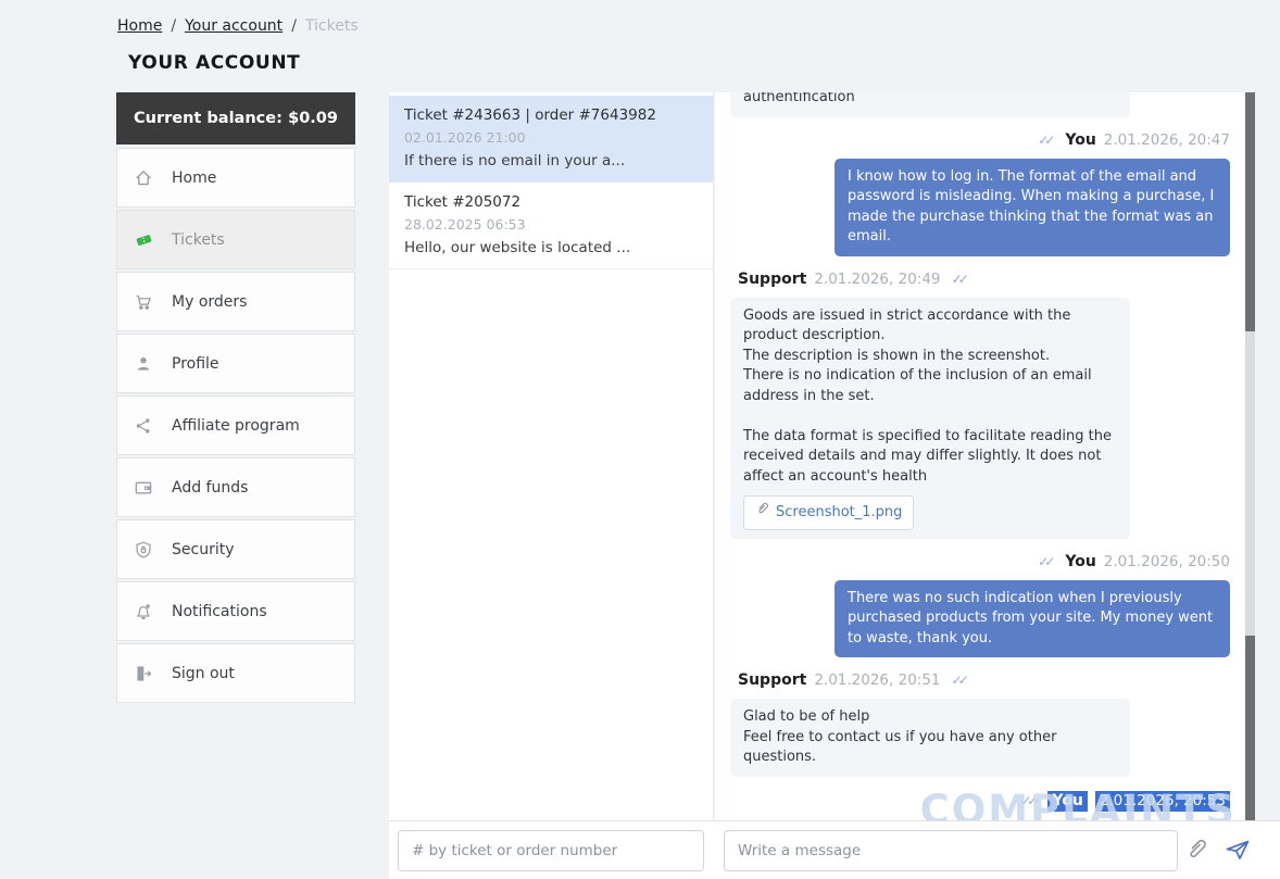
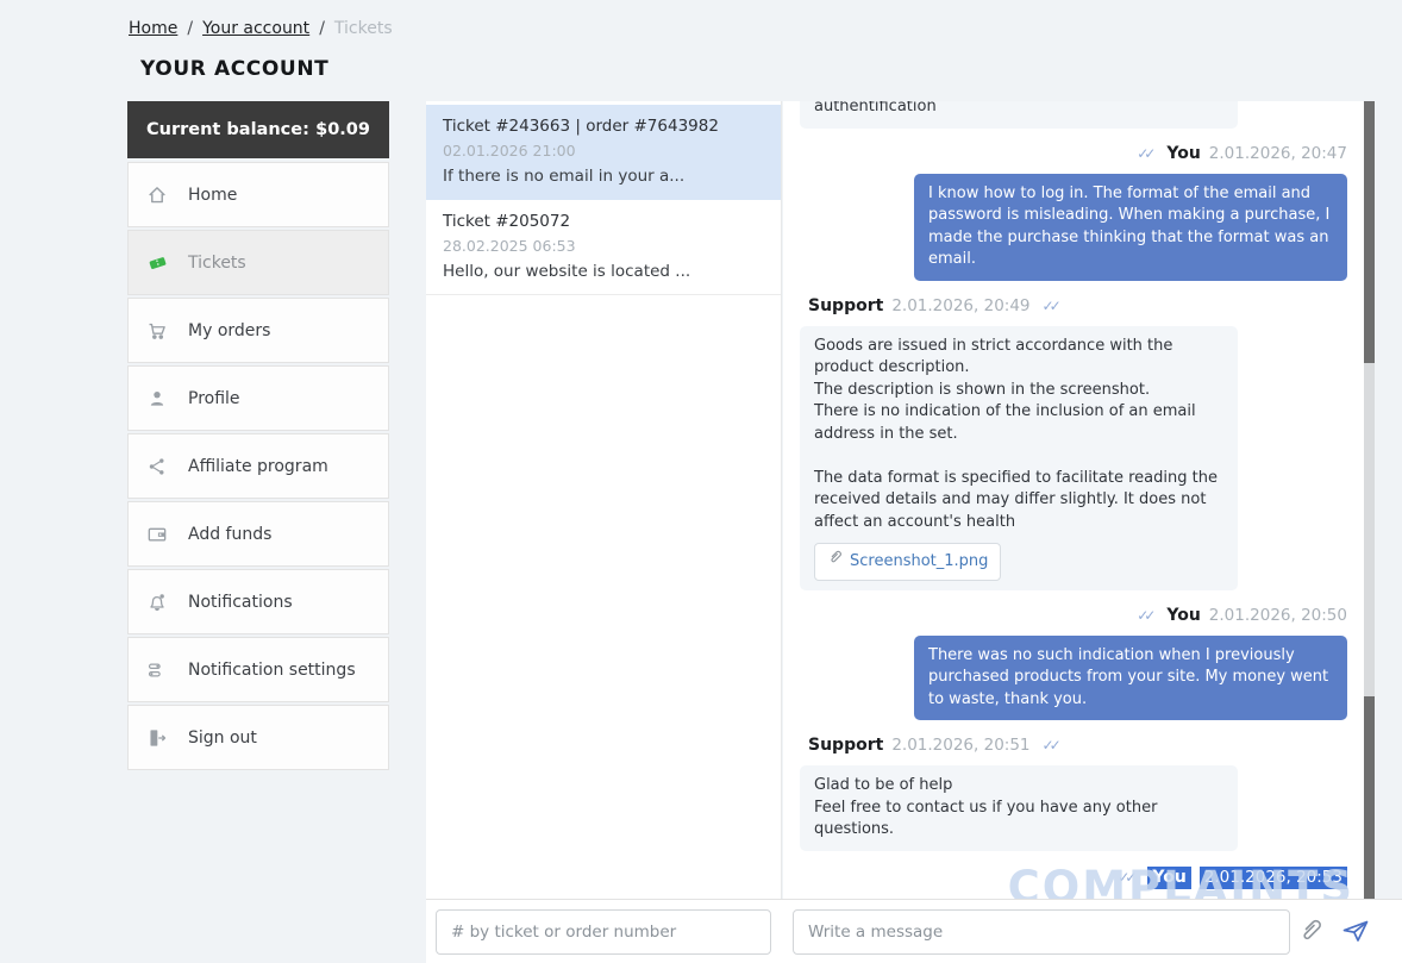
  Home / Your account / Tickets
  YOUR ACCOUNT
  Current balance:
  $0.09
  Home
  Tickets
  My orders
  Profile
  Affiliate program
  Add funds
- Security
  Notifications
+ Notification settings
  Sign out
  Ticket #243663 | order #7643982
  02.01.2026 21:00
  If there is no email in your a...
  Ticket #205072
  28.02.2025 06:53
  Hello, our website is located ...
  authentification
  ✓✓
  You
  2.01.2026, 20:47
  I know how to log in. The format of the email and password is misleading. When making a purchase, I made the purchase thinking that the format was an email.
  Support
  2.01.2026, 20:49
  ✓✓
  Goods are issued in strict accordance with the product description.
  The description is shown in the screenshot.
  There is no indication of the inclusion of an email address in the set.
  The data format is specified to facilitate reading the received details and may differ slightly. It does not affect an account's health
  Screenshot_1.png
  ✓✓
  You
  2.01.2026, 20:50
  There was no such indication when I previously purchased products from your site. My money went to waste, thank you.
  Support
  2.01.2026, 20:51
  ✓✓
  Glad to be of help
  Feel free to contact us if you have any other questions.
  ✓✓
  You
  2.01.2026, 20:53
  COMPLAINTS
  # by ticket or order number
  Write a message
